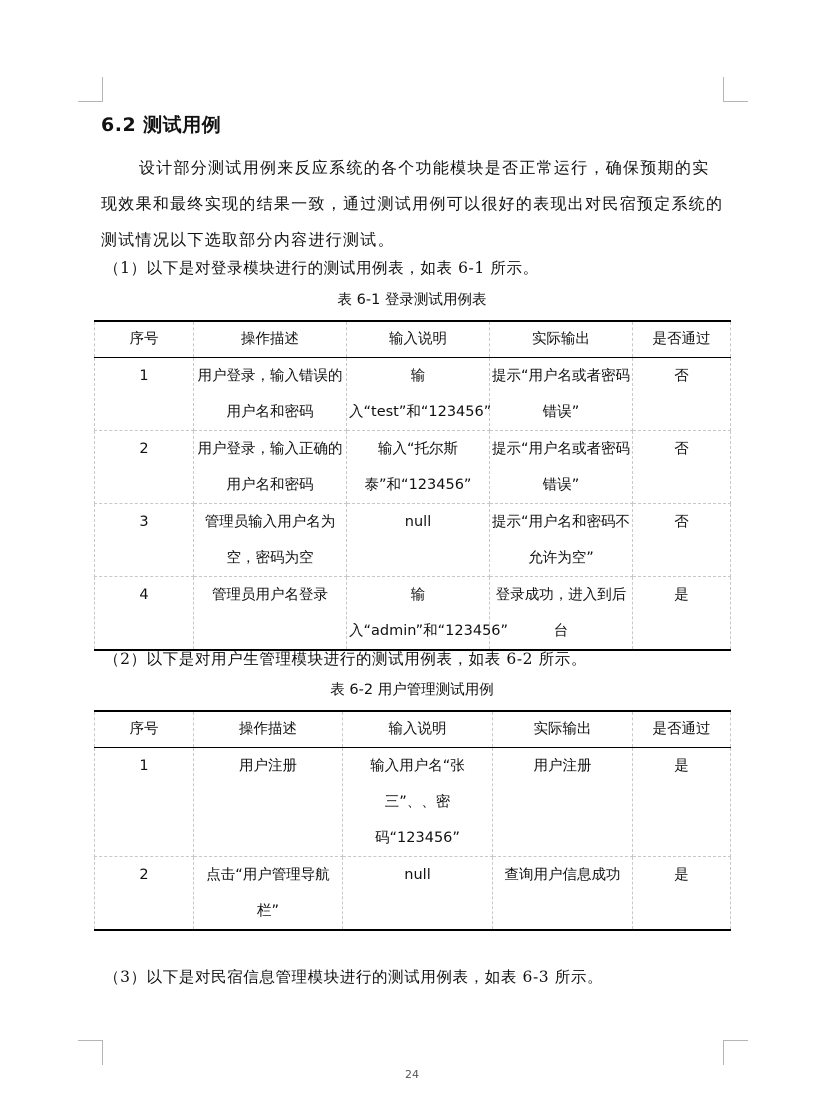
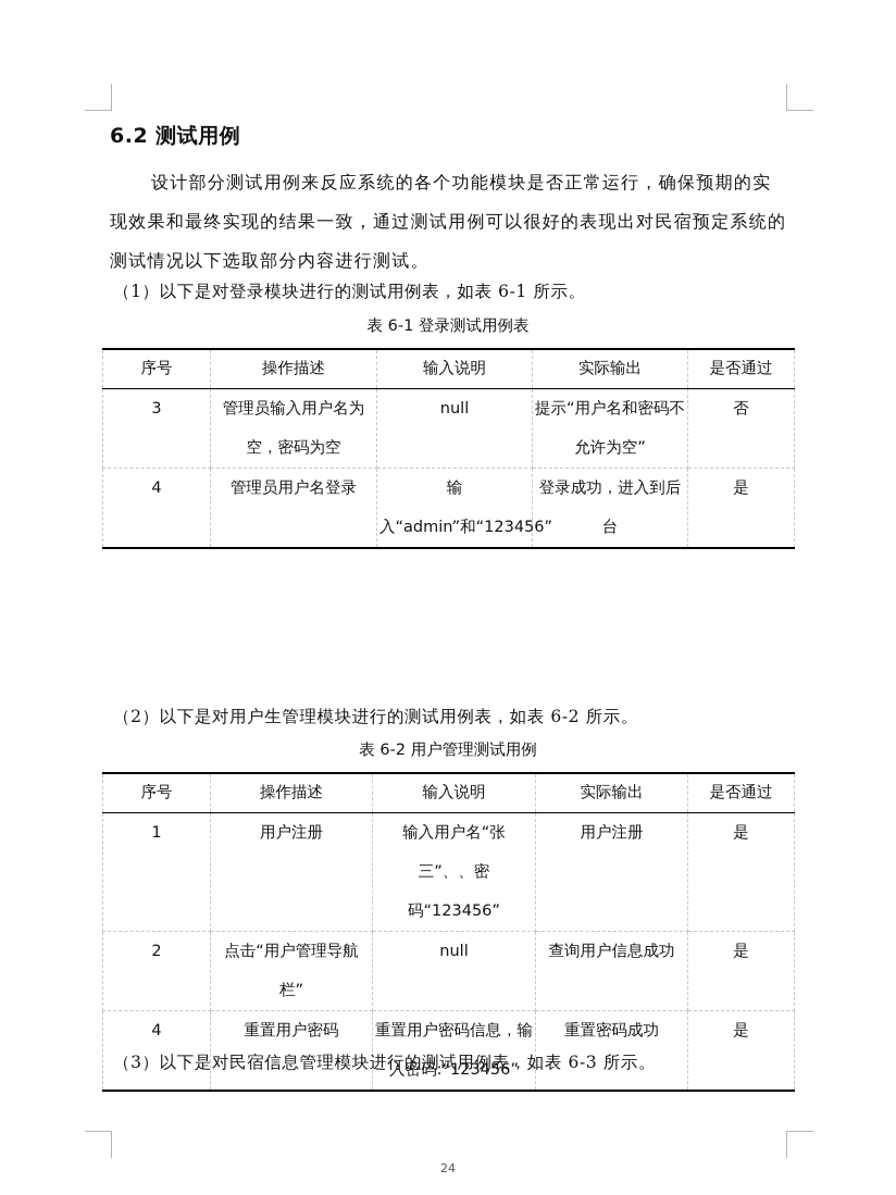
  6.2 测试用例
  设计部分测试用例来反应系统的各个功能模块是否正常运行，确保预期的实现效果和最终实现的结果一致，通过测试用例可以很好的表现出对民宿预定系统的测试情况以下选取部分内容进行测试。
  （1）以下是对登录模块进行的测试用例表，如表 6-1 所示。
  表 6-1 登录测试用例表
  序号	操作描述	输入说明	实际输出	是否通过
- 1	用户登录，输入错误的用户名和密码	输入“test”和“123456”	提示“用户名或者密码错误”	否
- 2	用户登录，输入正确的用户名和密码	输入“托尔斯泰”和“123456”	提示“用户名或者密码错误”	否
  3	管理员输入用户名为空，密码为空	null	提示“用户名和密码不允许为空”	否
  4	管理员用户名登录	输入“admin”和“123456”	登录成功，进入到后台	是
  （2）以下是对用户生管理模块进行的测试用例表，如表 6-2 所示。
  表 6-2 用户管理测试用例
  序号	操作描述	输入说明	实际输出	是否通过
  1	用户注册	输入用户名“张三”、、密码“123456”	用户注册	是
  2	点击“用户管理导航栏”	null	查询用户信息成功	是
+ 4	重置用户密码	重置用户密码信息，输入密码:“123456”	重置密码成功	是
  （3）以下是对民宿信息管理模块进行的测试用例表，如表 6-3 所示。
  24
